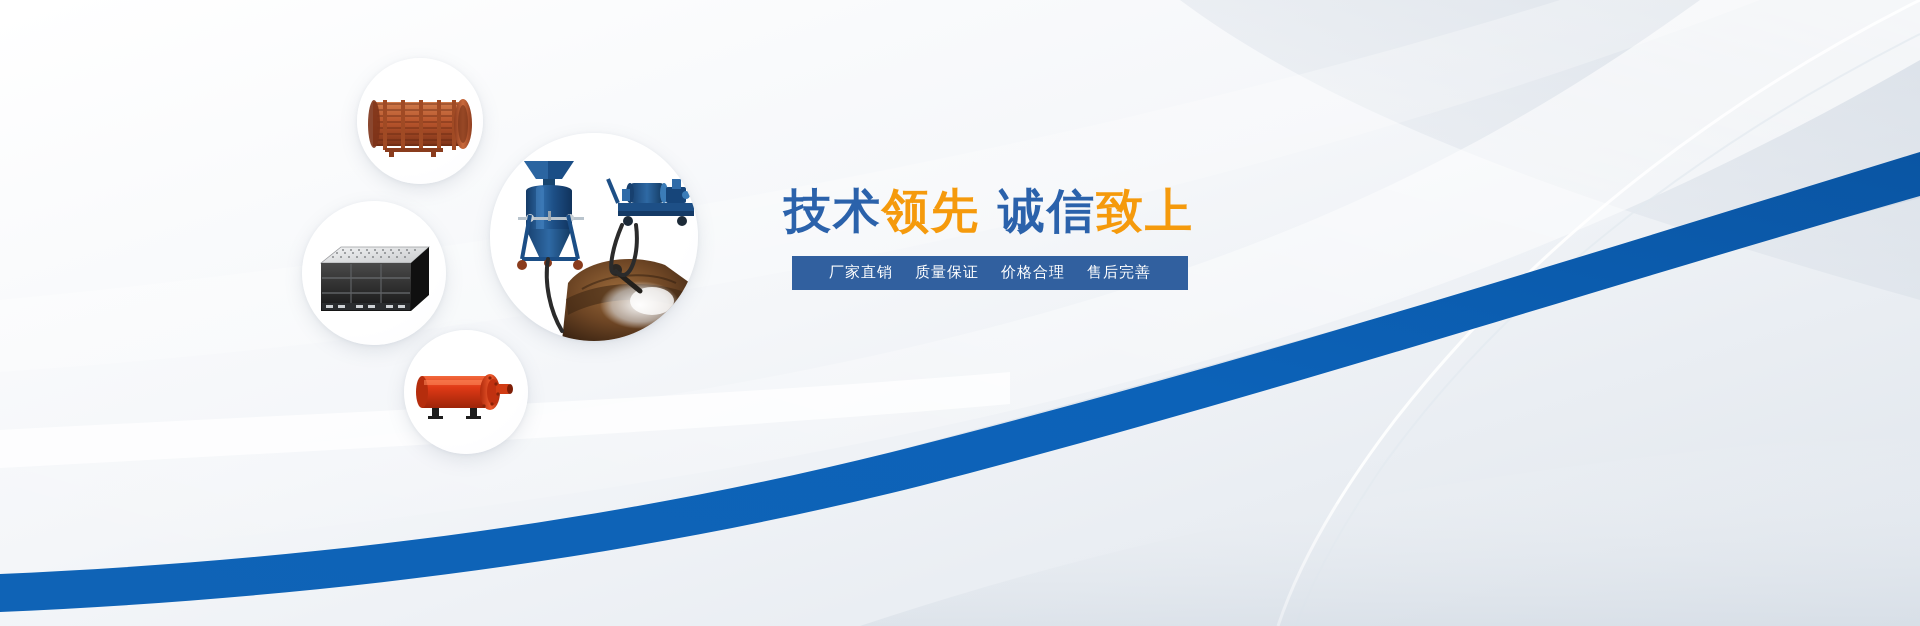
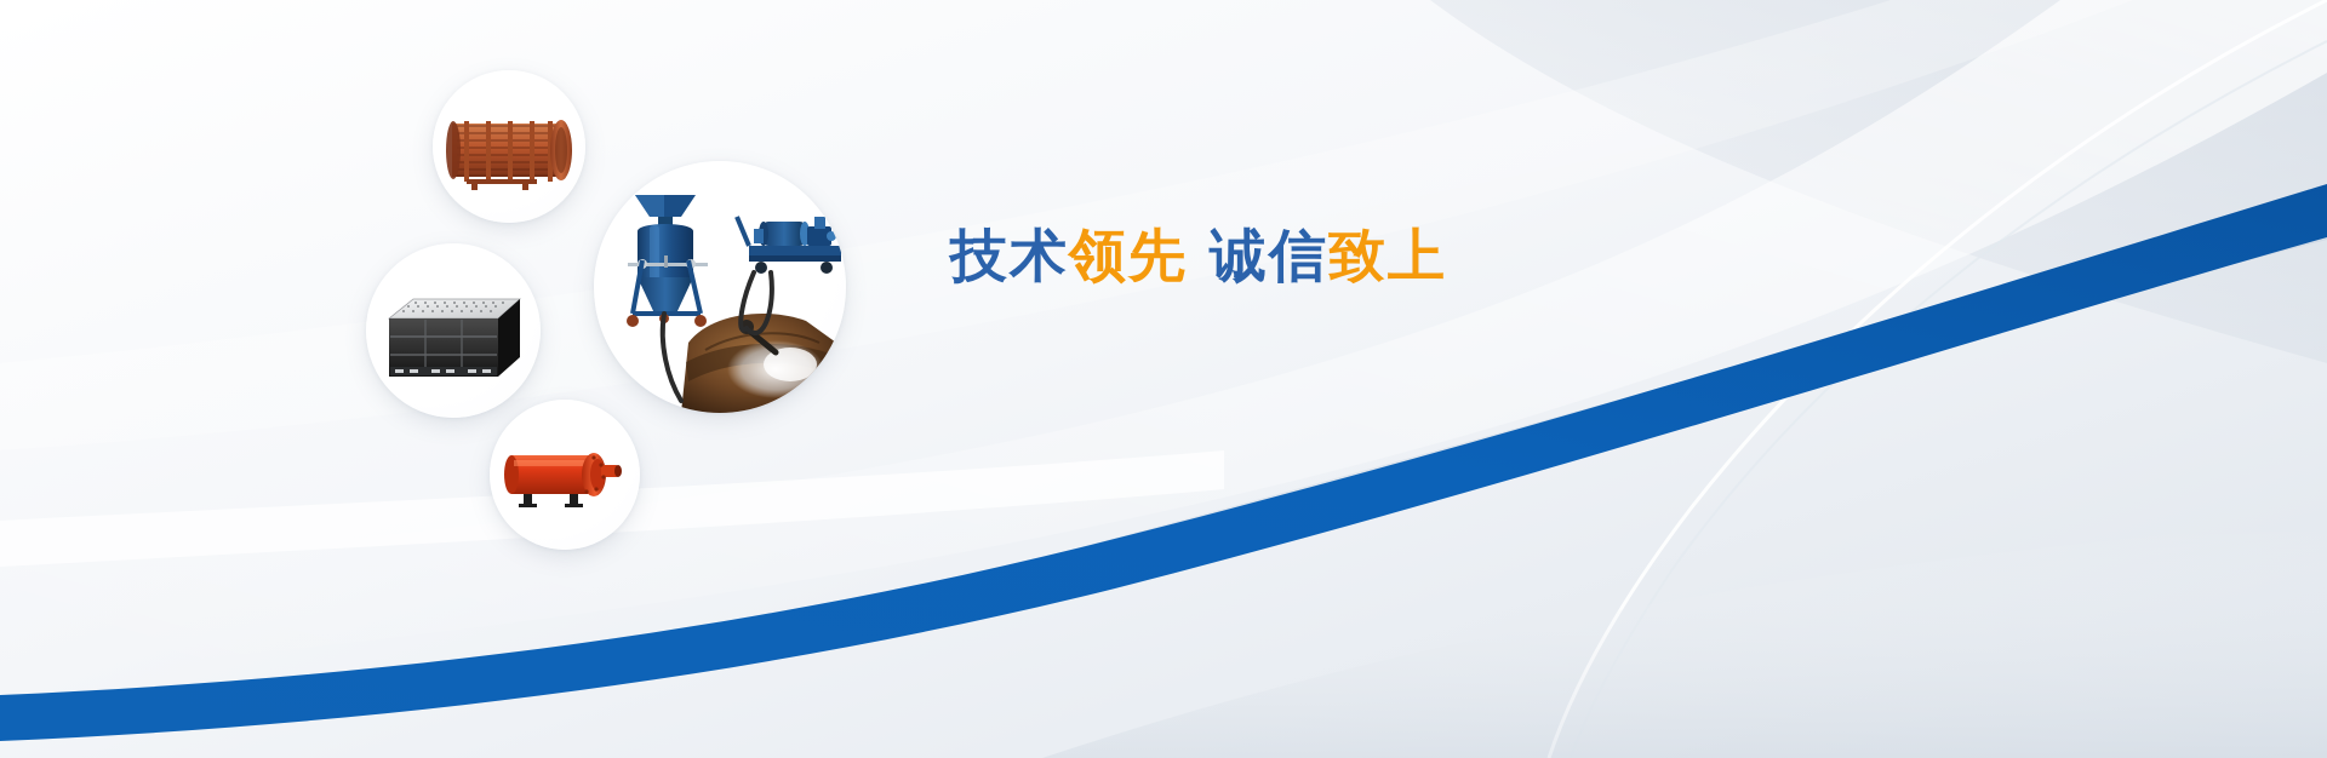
  技术领先 诚信致上
- 厂家直销
- 质量保证
- 价格合理
- 售后完善
